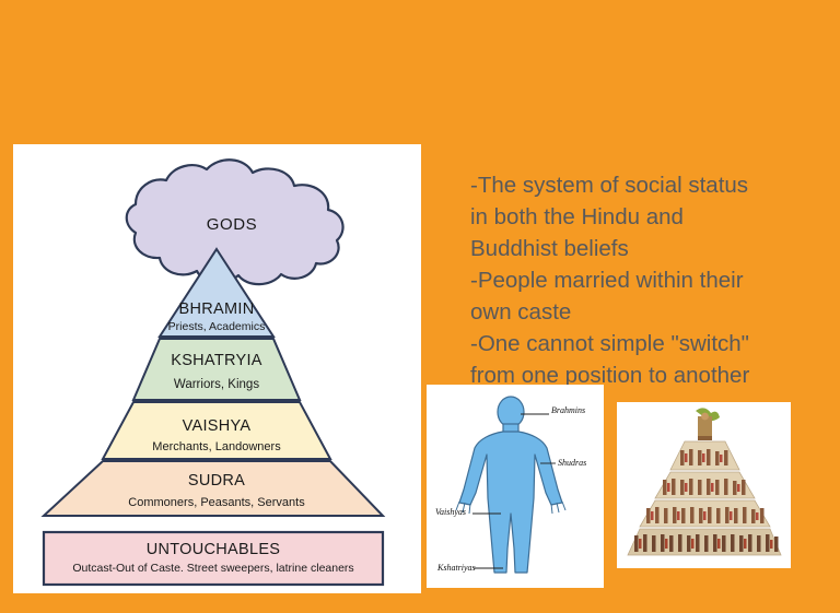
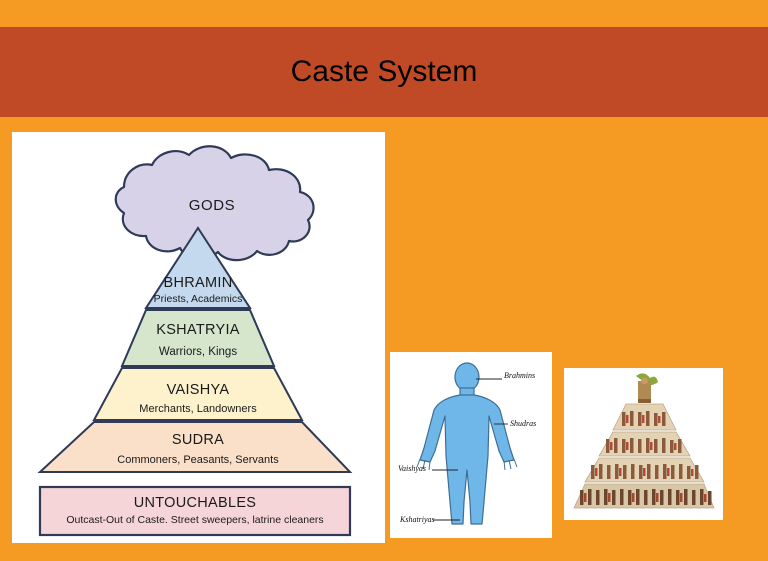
+ Caste System
  GODS
  BHRAMIN
  Priests, Academics
  KSHATRYIA
  Warriors, Kings
  VAISHYA
  Merchants, Landowners
  SUDRA
  Commoners, Peasants, Servants
  UNTOUCHABLES
  Outcast-Out of Caste. Street sweepers, latrine cleaners
- -The system of social status
- in both the Hindu and
- Buddhist beliefs
- -People married within their
- own caste
- -One cannot simple "switch"
- from one position to another
  Brahmins
  Shudras
  Vaishyas
  Kshatriyas
